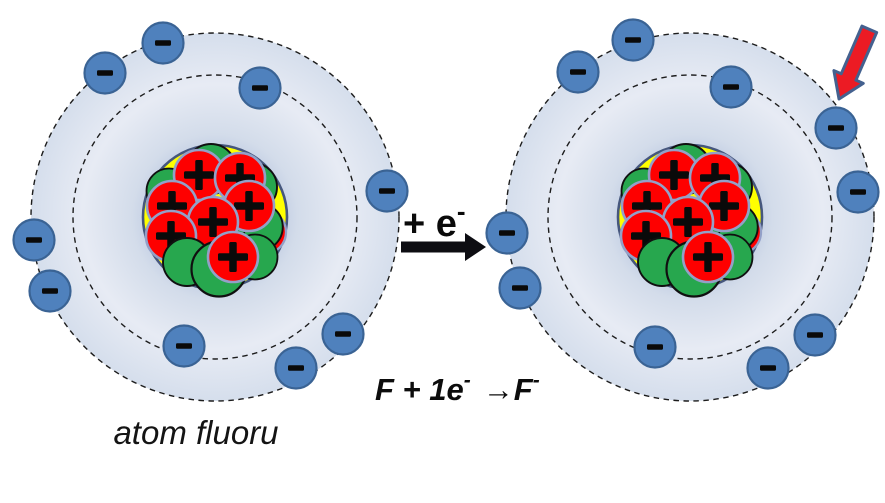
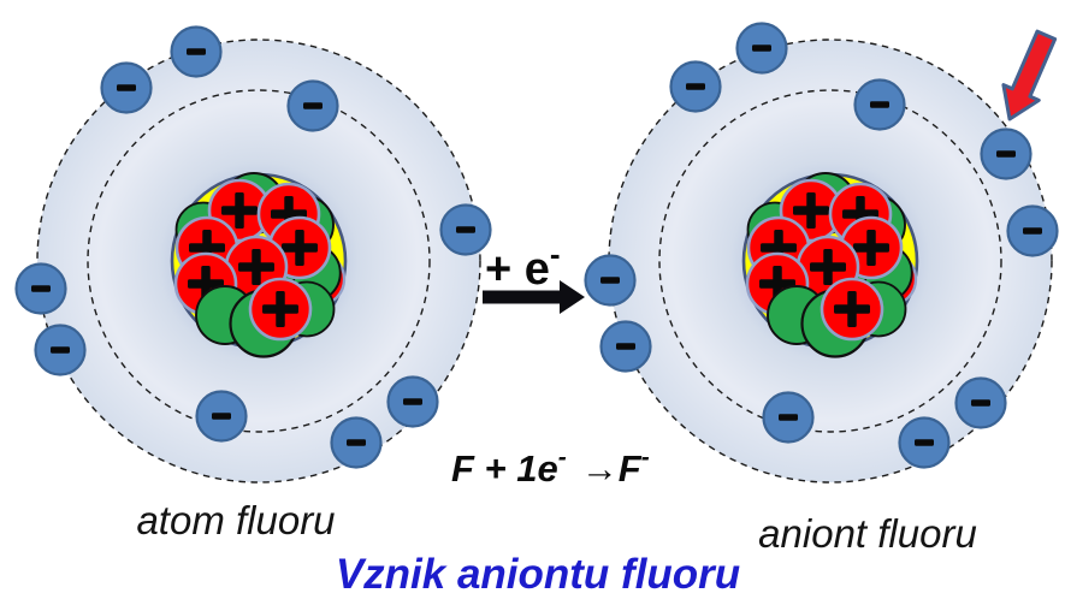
  + e-
  F + 1e- →F-
  atom fluoru
+ aniont fluoru
+ Vznik aniontu fluoru
